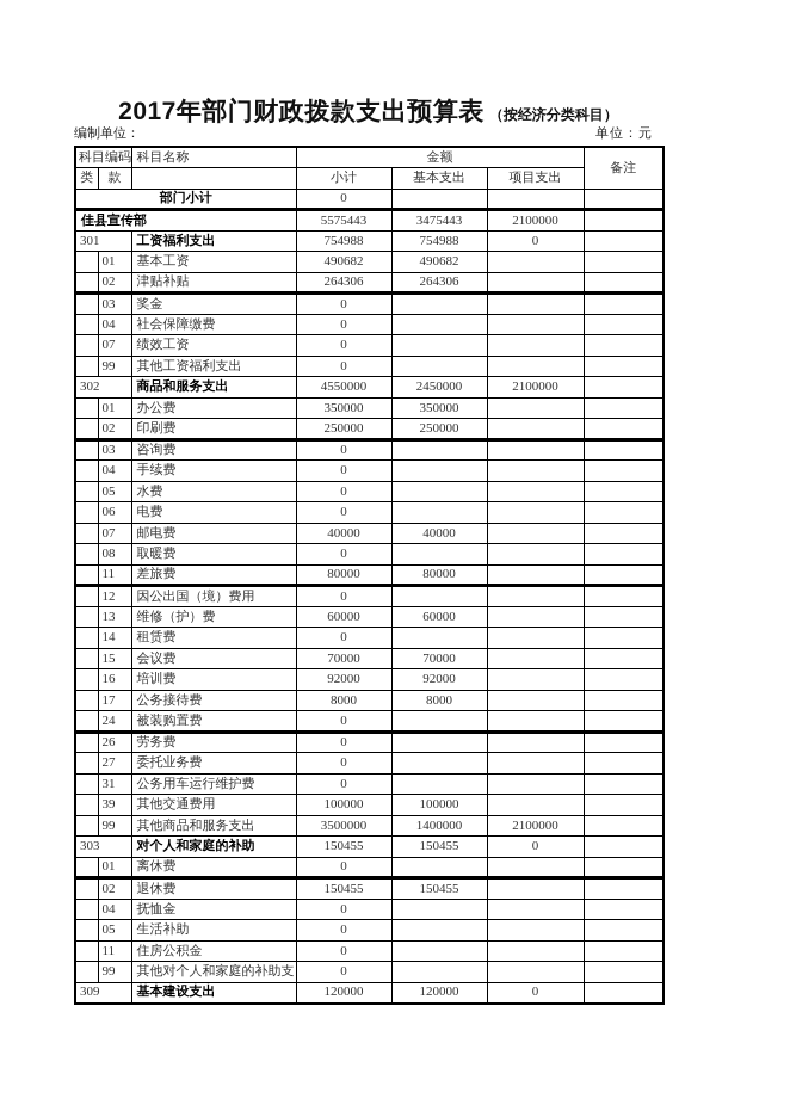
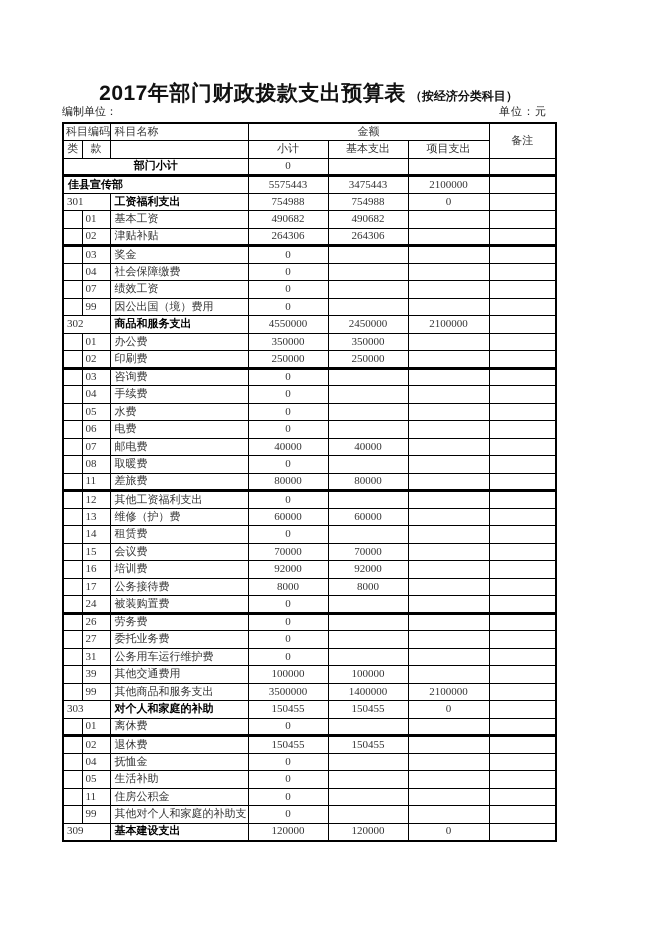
  2017年部门财政拨款支出预算表 （按经济分类科目）
  编制单位：
  单位：元
  科目编码	科目名称	金额	备注
  类	款		小计	基本支出	项目支出
  部门小计	0
  佳县宣传部	5575443	3475443	2100000
  301	工资福利支出	754988	754988	0
  	01	基本工资	490682	490682
  	02	津贴补贴	264306	264306
  	03	奖金	0
  	04	社会保障缴费	0
  	07	绩效工资	0
- 	99	其他工资福利支出	0
+ 	99	因公出国（境）费用	0
  302	商品和服务支出	4550000	2450000	2100000
  	01	办公费	350000	350000
  	02	印刷费	250000	250000
  	03	咨询费	0
  	04	手续费	0
  	05	水费	0
  	06	电费	0
  	07	邮电费	40000	40000
  	08	取暖费	0
  	11	差旅费	80000	80000
- 	12	因公出国（境）费用	0
+ 	12	其他工资福利支出	0
  	13	维修（护）费	60000	60000
  	14	租赁费	0
  	15	会议费	70000	70000
  	16	培训费	92000	92000
  	17	公务接待费	8000	8000
  	24	被装购置费	0
  	26	劳务费	0
  	27	委托业务费	0
  	31	公务用车运行维护费	0
  	39	其他交通费用	100000	100000
  	99	其他商品和服务支出	3500000	1400000	2100000
  303	对个人和家庭的补助	150455	150455	0
  	01	离休费	0
  	02	退休费	150455	150455
  	04	抚恤金	0
  	05	生活补助	0
  	11	住房公积金	0
  	99	其他对个人和家庭的补助支	0
  309	基本建设支出	120000	120000	0
